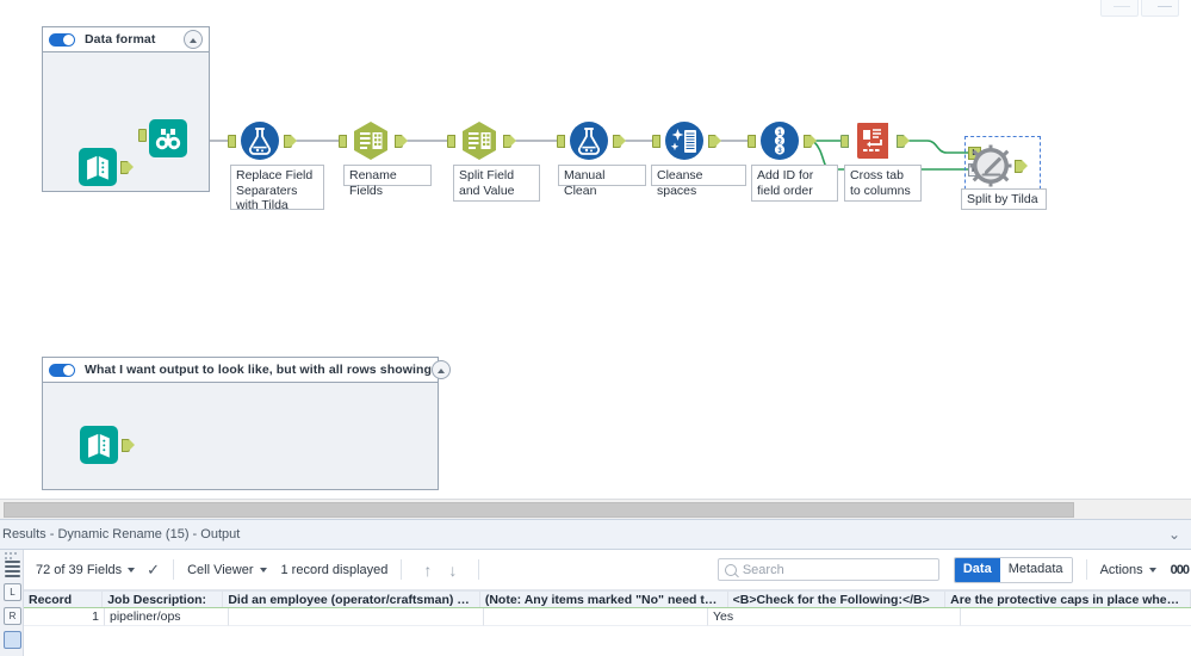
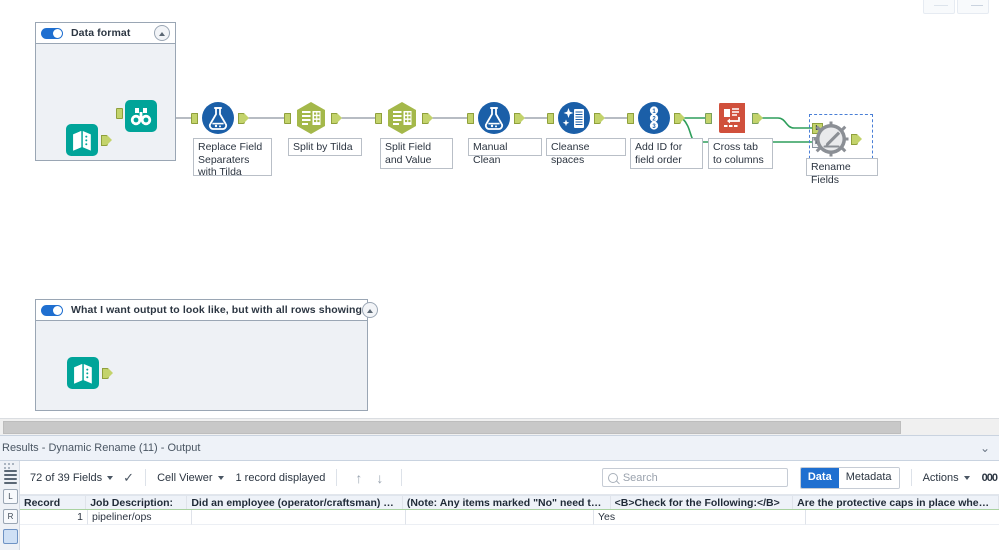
  Data format
  What I want output to look like, but with all rows showing
  Replace Field Separaters with Tilda
- Rename Fields
+ Split by Tilda
  Split Field and Value
  Manual Clean
  Cleanse spaces
  Add ID for field order
  Cross tab to columns
- Split by Tilda
+ Rename Fields
- Results - Dynamic Rename (15) - Output
+ Results - Dynamic Rename (11) - Output
  ⌄
  L
  R
  72 of 39 Fields
  ✓
  Cell Viewer
  1 record displayed
  ↑
  ↓
  Search
  Data
  Metadata
  Actions
  000
  Record
  Job Description:
  Did an employee (operator/craftsman) acc
  (Note: Any items marked "No" need to be
  <B>Check for the Following:</B>
  Are the protective caps in place when cy
  1
  pipeliner/ops
  Yes
